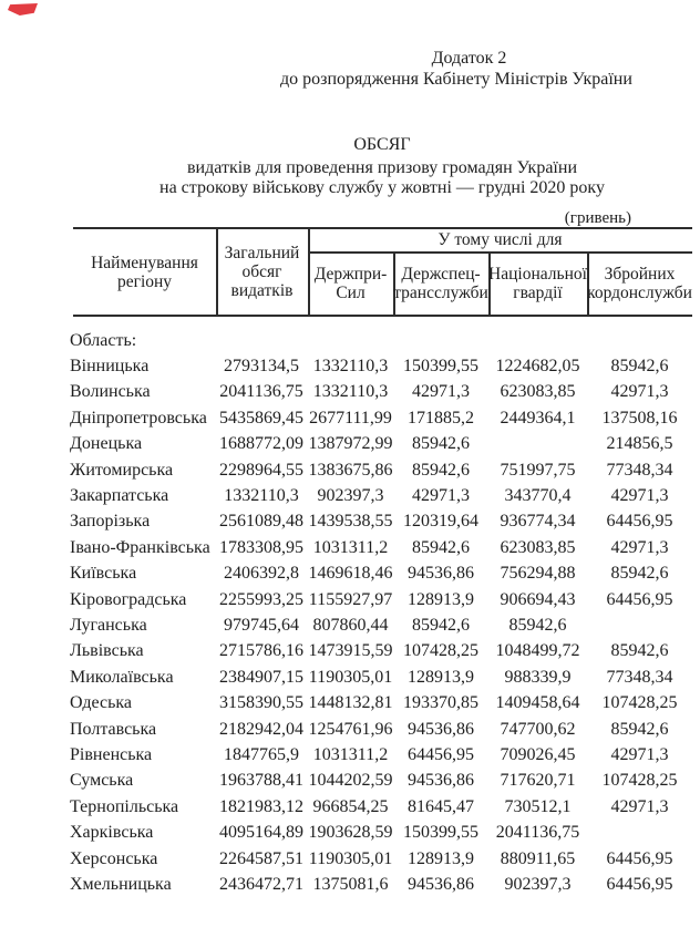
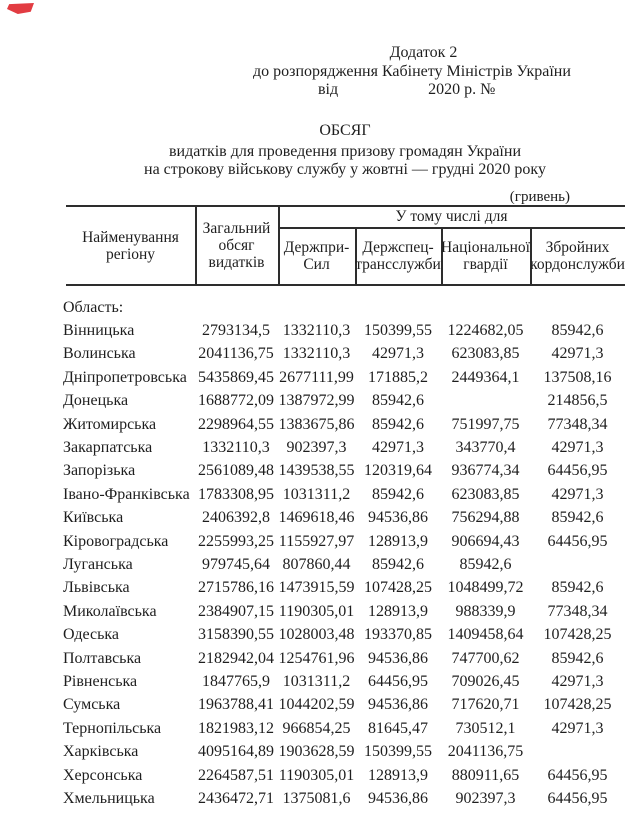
  Додаток 2
  до розпорядження Кабінету Міністрів України
+ від
+ 2020 р. №
  ОБСЯГ
  видатків для проведення призову громадян України
  на строкову військову службу у жовтні — грудні 2020 року
  (гривень)
  Найменування
  регіону
  Загальний
  обсяг
  видатків
  У тому числі для
  Держпри-
  Сил
  Держспец-
  трансслужби
  Національної
  гвардії
  Збройних
  кордонслужби
  Область:
  Вінницька
  2793134,5
  1332110,3
  150399,55
  1224682,05
  85942,6
  Волинська
  2041136,75
  1332110,3
  42971,3
  623083,85
  42971,3
  Дніпропетровська
  5435869,45
  2677111,99
  171885,2
  2449364,1
  137508,16
  Донецька
  1688772,09
  1387972,99
  85942,6
  214856,5
  Житомирська
  2298964,55
  1383675,86
  85942,6
  751997,75
  77348,34
  Закарпатська
  1332110,3
  902397,3
  42971,3
  343770,4
  42971,3
  Запорізька
  2561089,48
  1439538,55
  120319,64
  936774,34
  64456,95
  Івано-Франківська
  1783308,95
  1031311,2
  85942,6
  623083,85
  42971,3
  Київська
  2406392,8
  1469618,46
  94536,86
  756294,88
  85942,6
  Кіровоградська
  2255993,25
  1155927,97
  128913,9
  906694,43
  64456,95
  Луганська
  979745,64
  807860,44
  85942,6
  85942,6
  Львівська
  2715786,16
  1473915,59
  107428,25
  1048499,72
  85942,6
  Миколаївська
  2384907,15
  1190305,01
  128913,9
  988339,9
  77348,34
  Одеська
  3158390,55
- 1448132,81
+ 1028003,48
  193370,85
  1409458,64
  107428,25
  Полтавська
  2182942,04
  1254761,96
  94536,86
  747700,62
  85942,6
  Рівненська
  1847765,9
  1031311,2
  64456,95
  709026,45
  42971,3
  Сумська
  1963788,41
  1044202,59
  94536,86
  717620,71
  107428,25
  Тернопільська
  1821983,12
  966854,25
  81645,47
  730512,1
  42971,3
  Харківська
  4095164,89
  1903628,59
  150399,55
  2041136,75
  Херсонська
  2264587,51
  1190305,01
  128913,9
  880911,65
  64456,95
  Хмельницька
  2436472,71
  1375081,6
  94536,86
  902397,3
  64456,95
